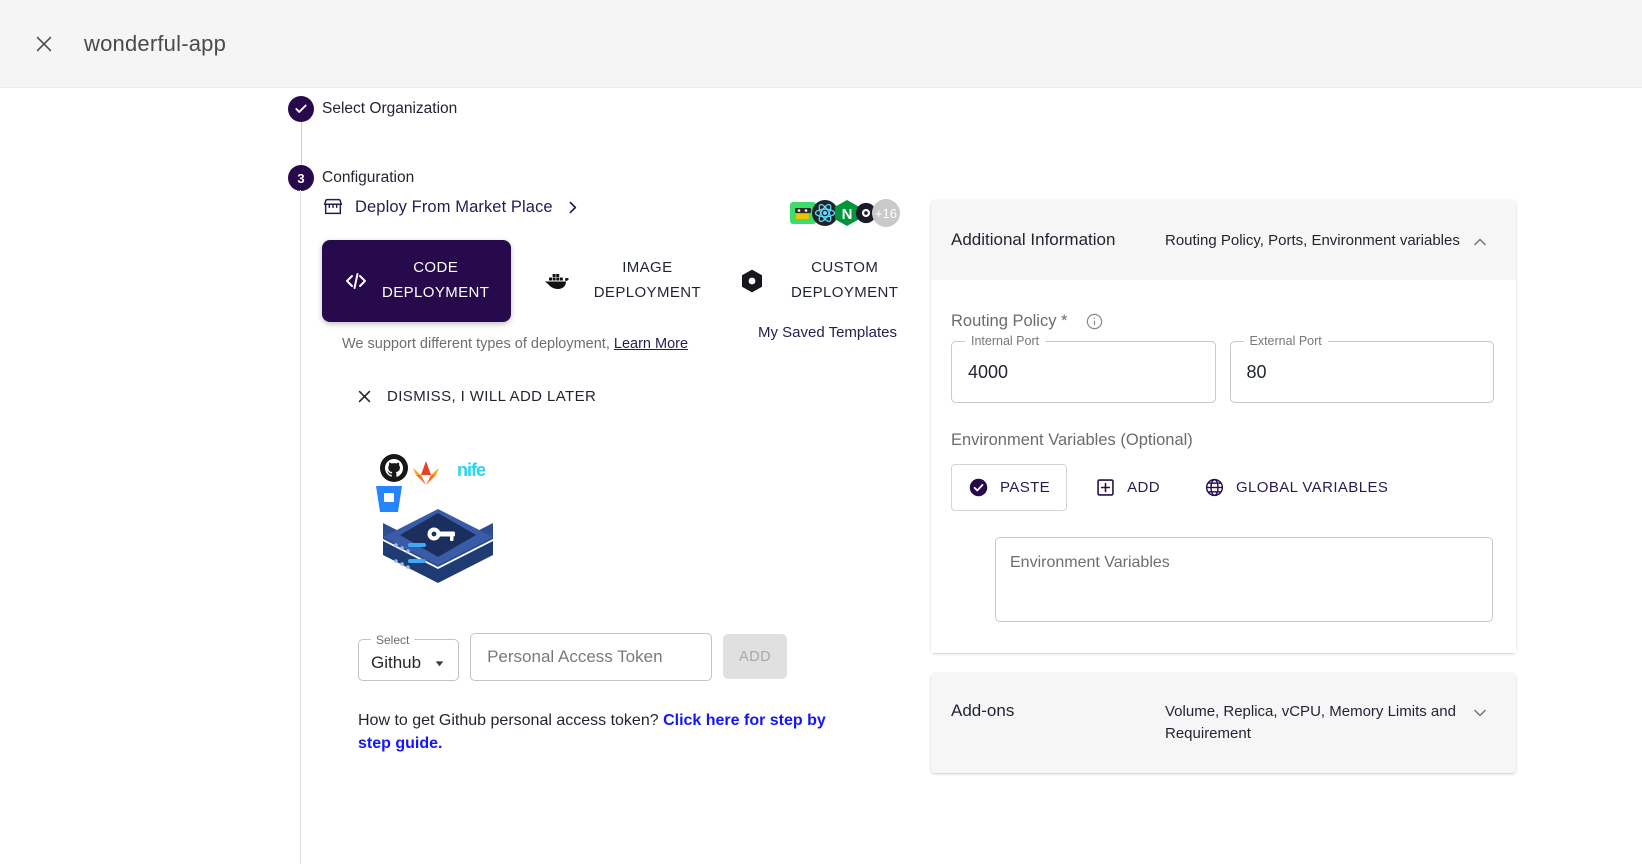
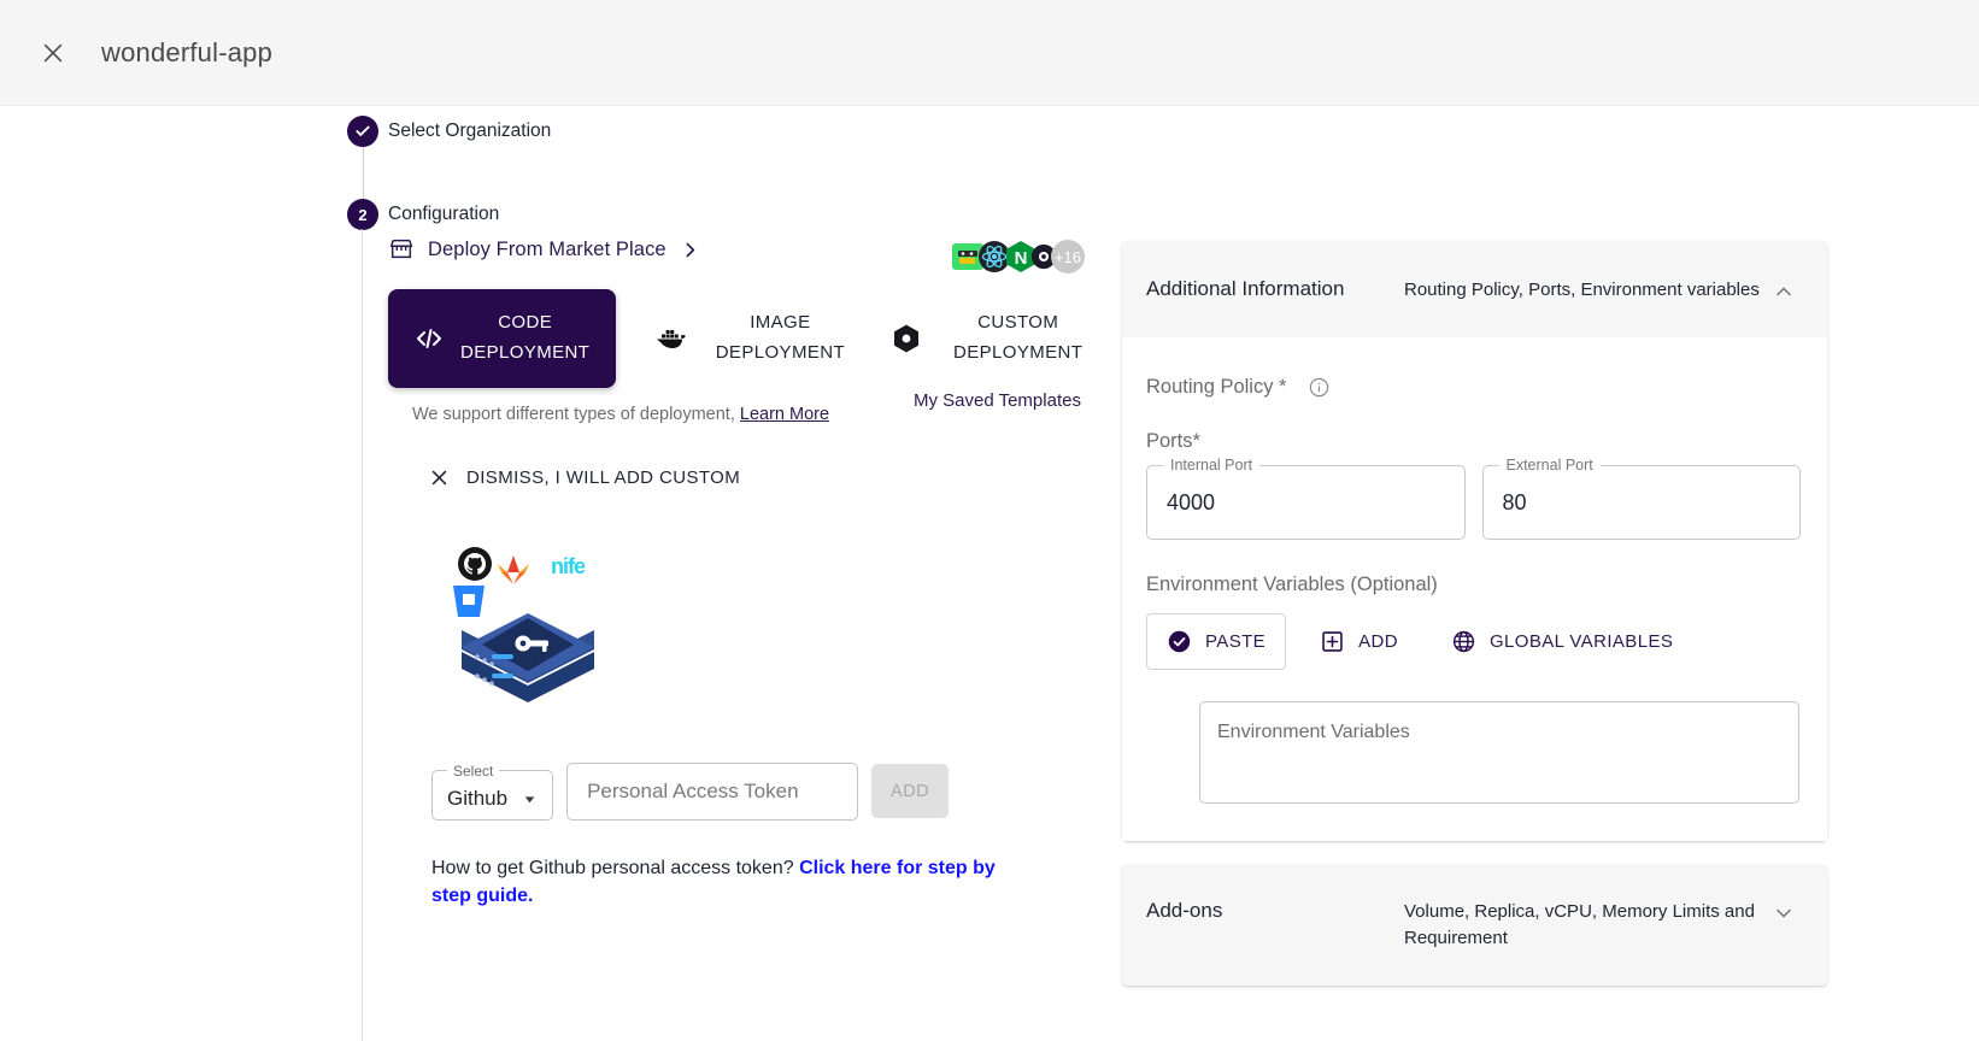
  wonderful-app
- 3
+ 2
  Select Organization
  Configuration
  N
  +16
  Deploy From Market Place
  CODE
  DEPLOYMENT
  IMAGE
  DEPLOYMENT
  CUSTOM
  DEPLOYMENT
  We support different types of deployment, Learn More
- DISMISS, I WILL ADD LATER
+ DISMISS, I WILL ADD CUSTOM
  nife
  Select
  Github
  Personal Access Token
  ADD
  How to get Github personal access token? Click here for step by step guide.
  My Saved Templates
  Additional Information
  Routing Policy, Ports, Environment variables
  Routing Policy *
+ Ports*
  Internal Port
  4000
  External Port
  80
  Environment Variables (Optional)
  PASTE
  ADD
  GLOBAL VARIABLES
  Environment Variables
  Add-ons
  Volume, Replica, vCPU, Memory Limits and Requirement
